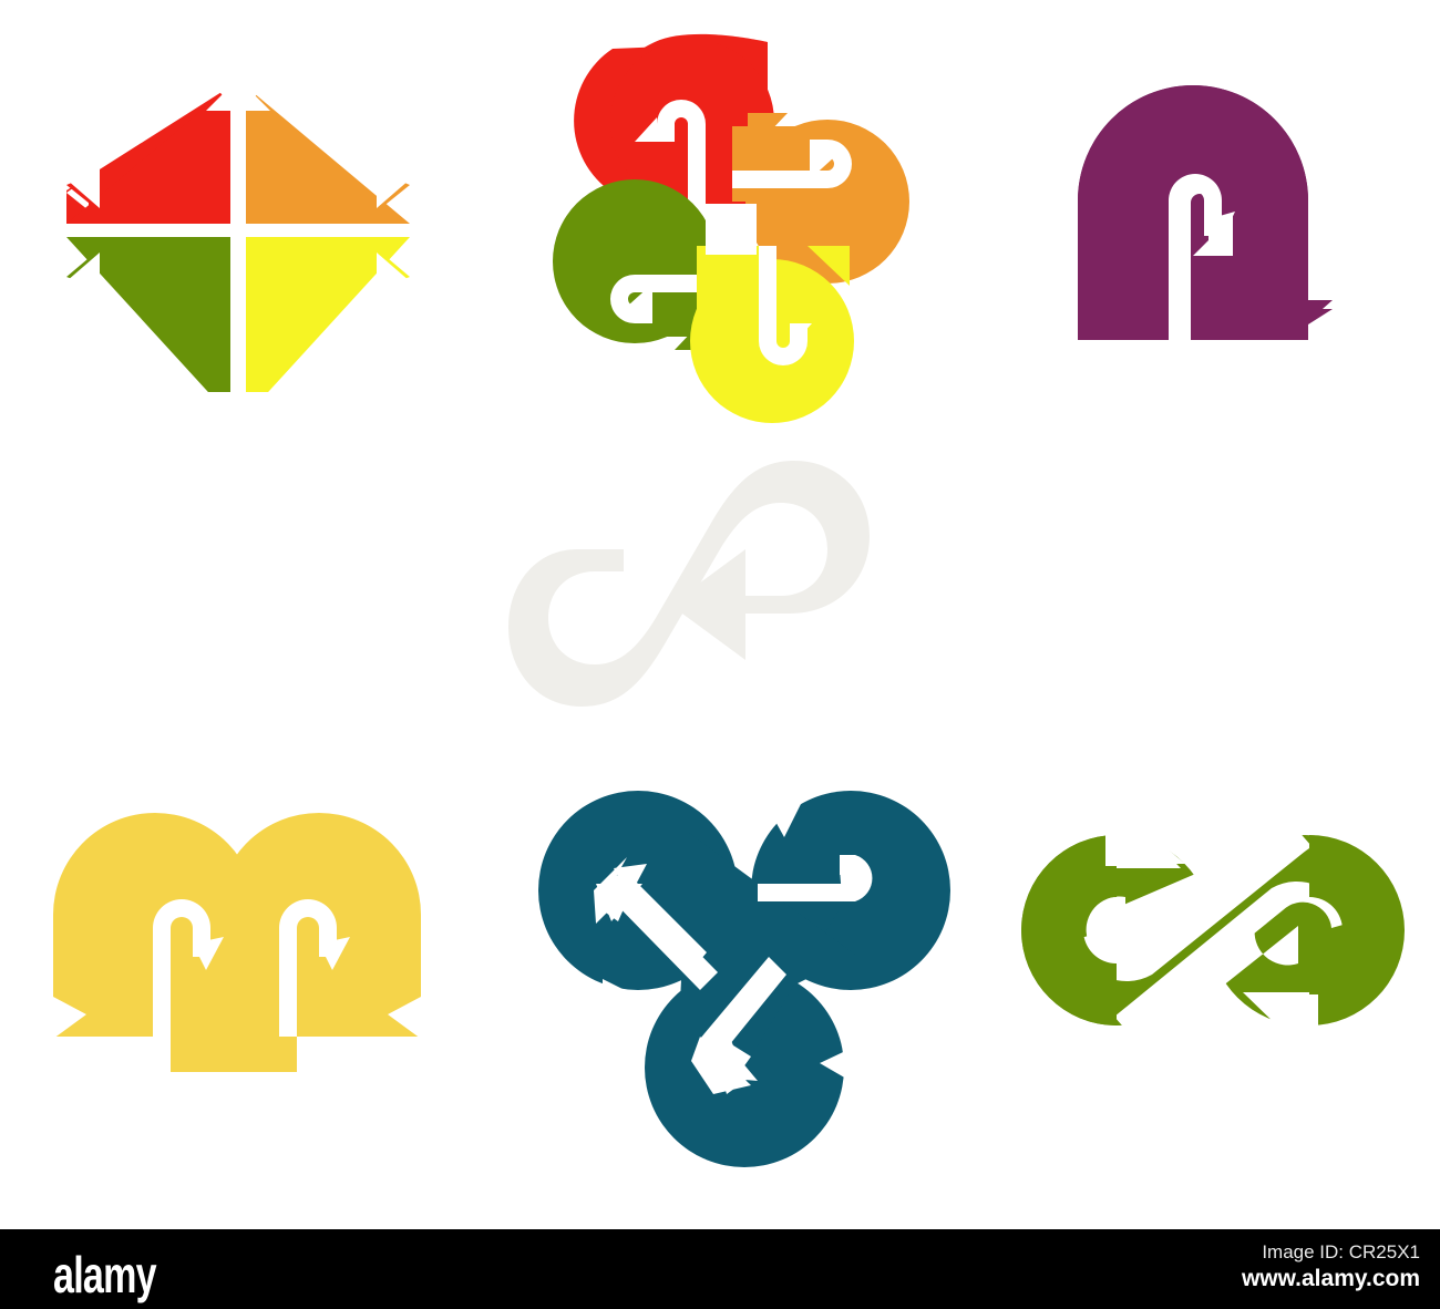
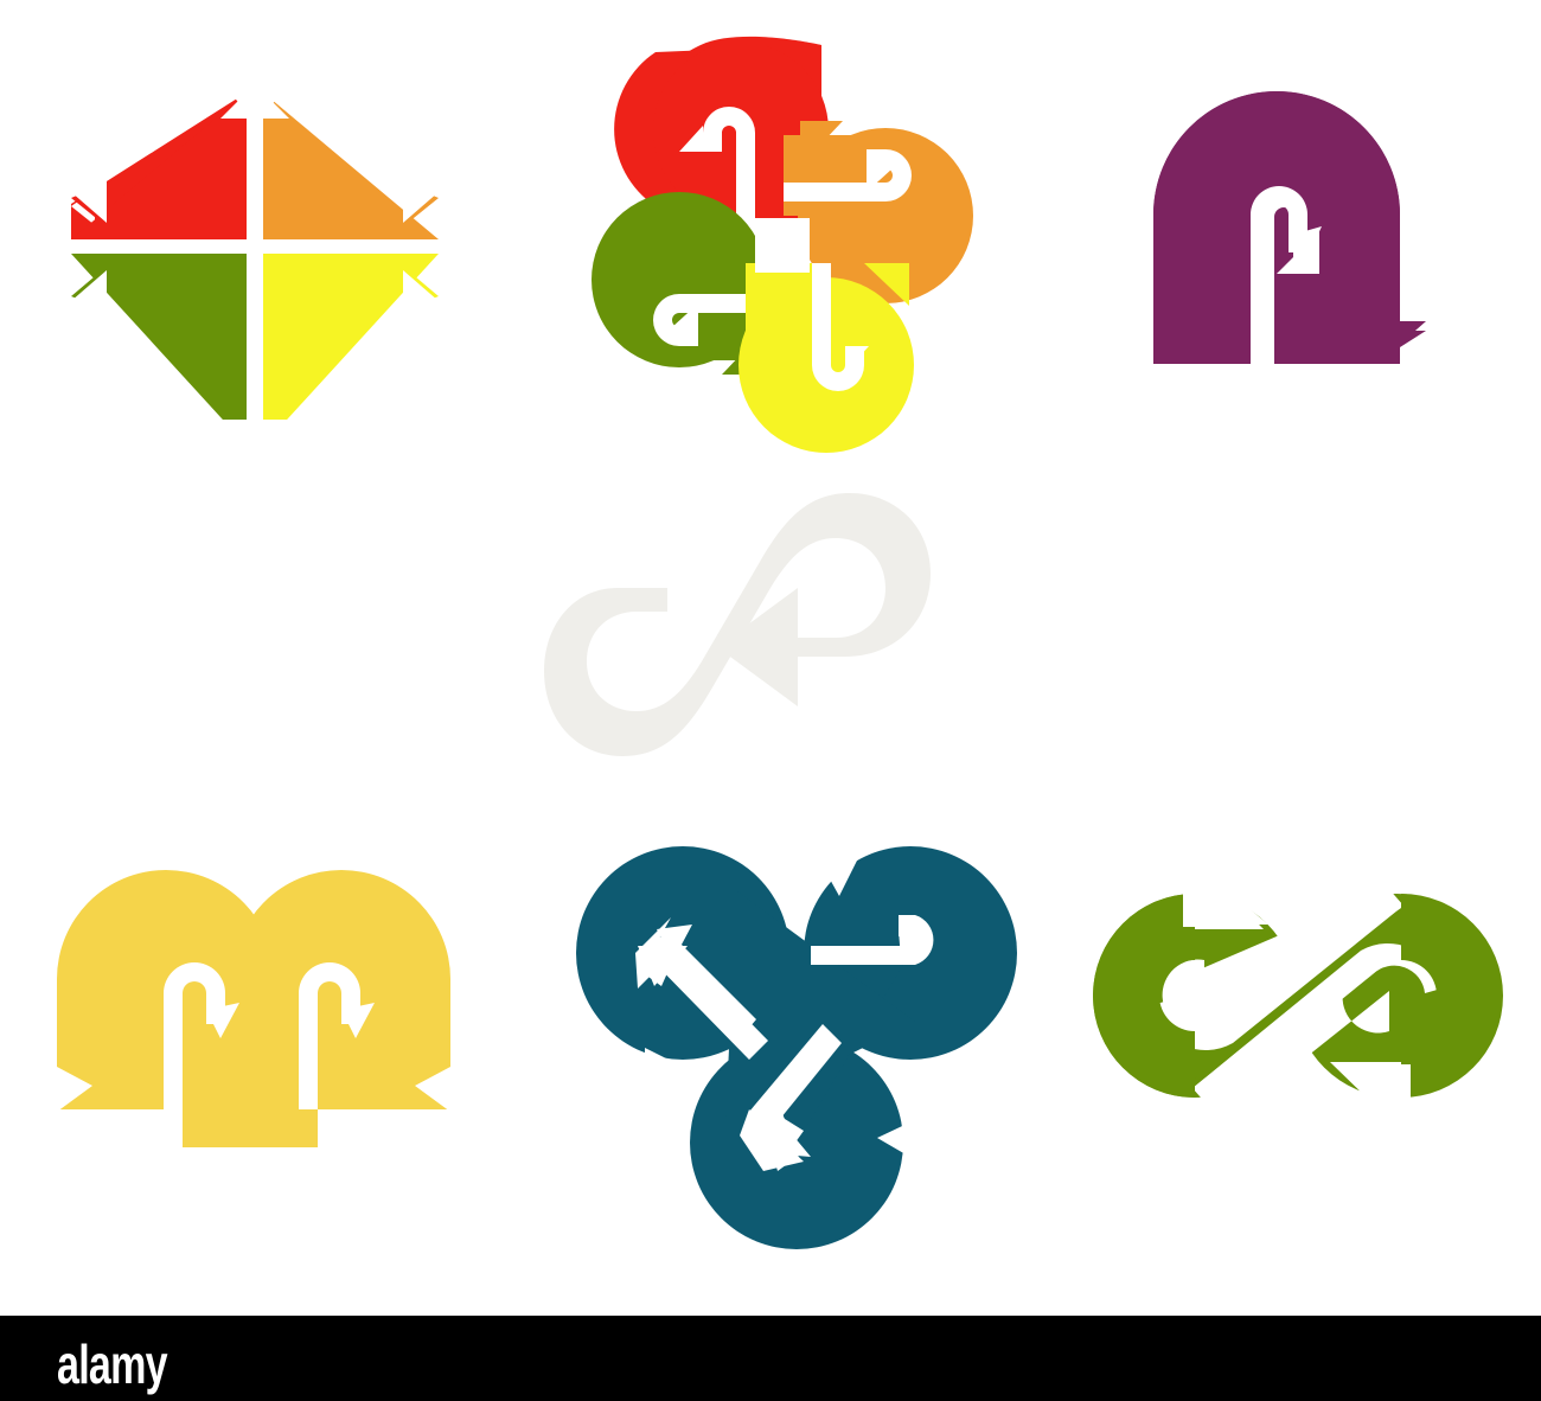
  alamy
- Image ID: CR25X1
- www.alamy.com
